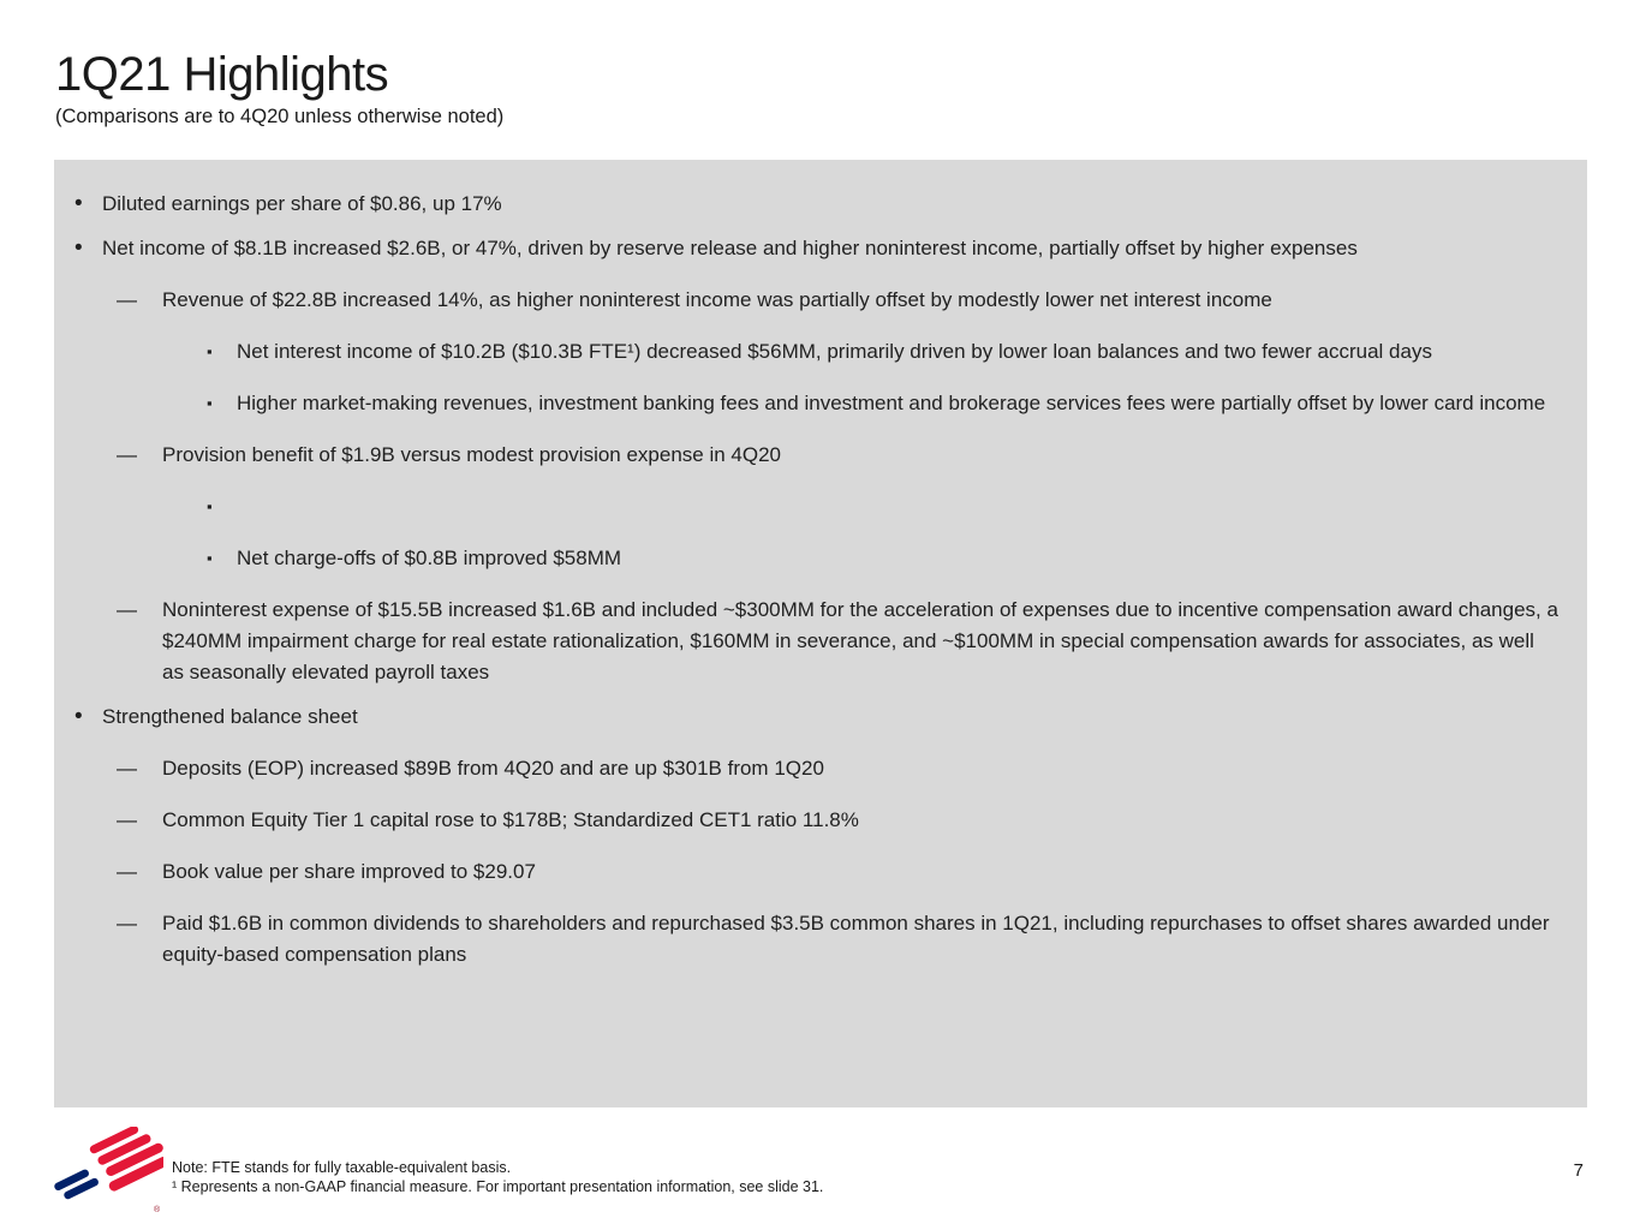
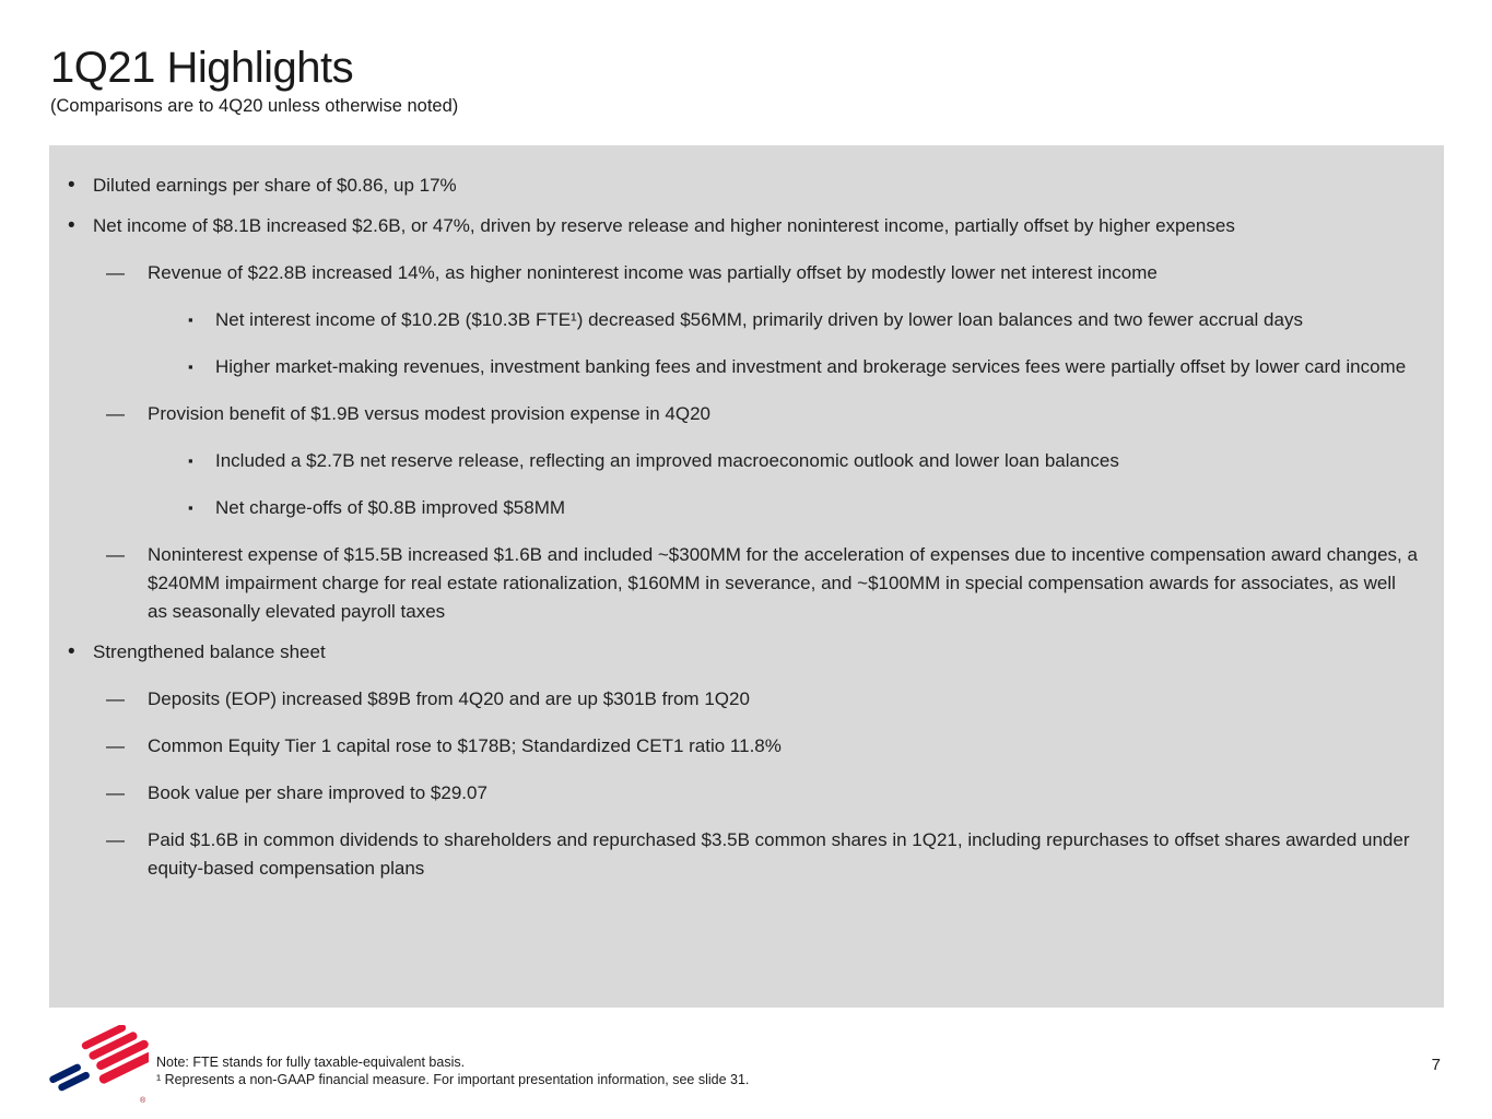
  1Q21 Highlights
  (Comparisons are to 4Q20 unless otherwise noted)
  •
  Diluted earnings per share of $0.86, up 17%
  •
  Net income of $8.1B increased $2.6B, or 47%, driven by reserve release and higher noninterest income, partially offset by higher expenses
  —
  Revenue of $22.8B increased 14%, as higher noninterest income was partially offset by modestly lower net interest income
  ▪
  Net interest income of $10.2B ($10.3B FTE¹) decreased $56MM, primarily driven by lower loan balances and two fewer accrual days
  ▪
  Higher market-making revenues, investment banking fees and investment and brokerage services fees were partially offset by lower card income
  —
  Provision benefit of $1.9B versus modest provision expense in 4Q20
  ▪
+ Included a $2.7B net reserve release, reflecting an improved macroeconomic outlook and lower loan balances
  ▪
  Net charge-offs of $0.8B improved $58MM
  —
  Noninterest expense of $15.5B increased $1.6B and included ~$300MM for the acceleration of expenses due to incentive compensation award changes, a $240MM impairment charge for real estate rationalization, $160MM in severance, and ~$100MM in special compensation awards for associates, as well as seasonally elevated payroll taxes
  •
  Strengthened balance sheet
  —
  Deposits (EOP) increased $89B from 4Q20 and are up $301B from 1Q20
  —
  Common Equity Tier 1 capital rose to $178B; Standardized CET1 ratio 11.8%
  —
  Book value per share improved to $29.07
  —
  Paid $1.6B in common dividends to shareholders and repurchased $3.5B common shares in 1Q21, including repurchases to offset shares awarded under equity-based compensation plans
  Note: FTE stands for fully taxable-equivalent basis.
  ¹ Represents a non-GAAP financial measure. For important presentation information, see slide 31.
  7
